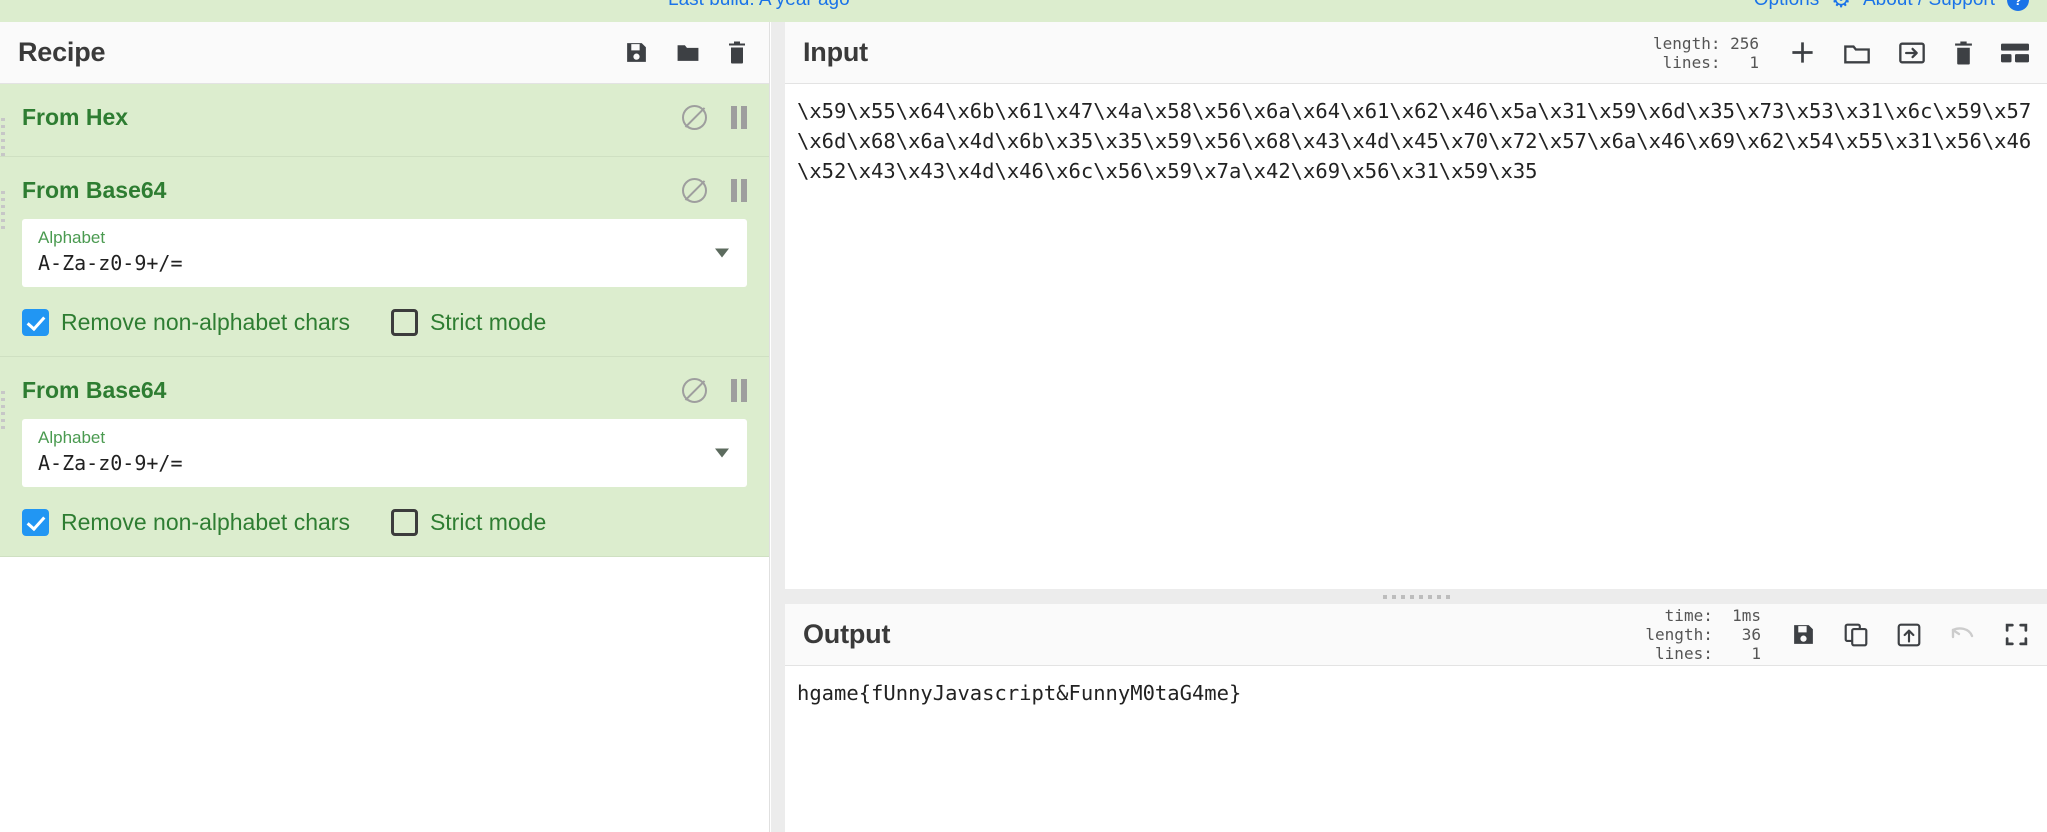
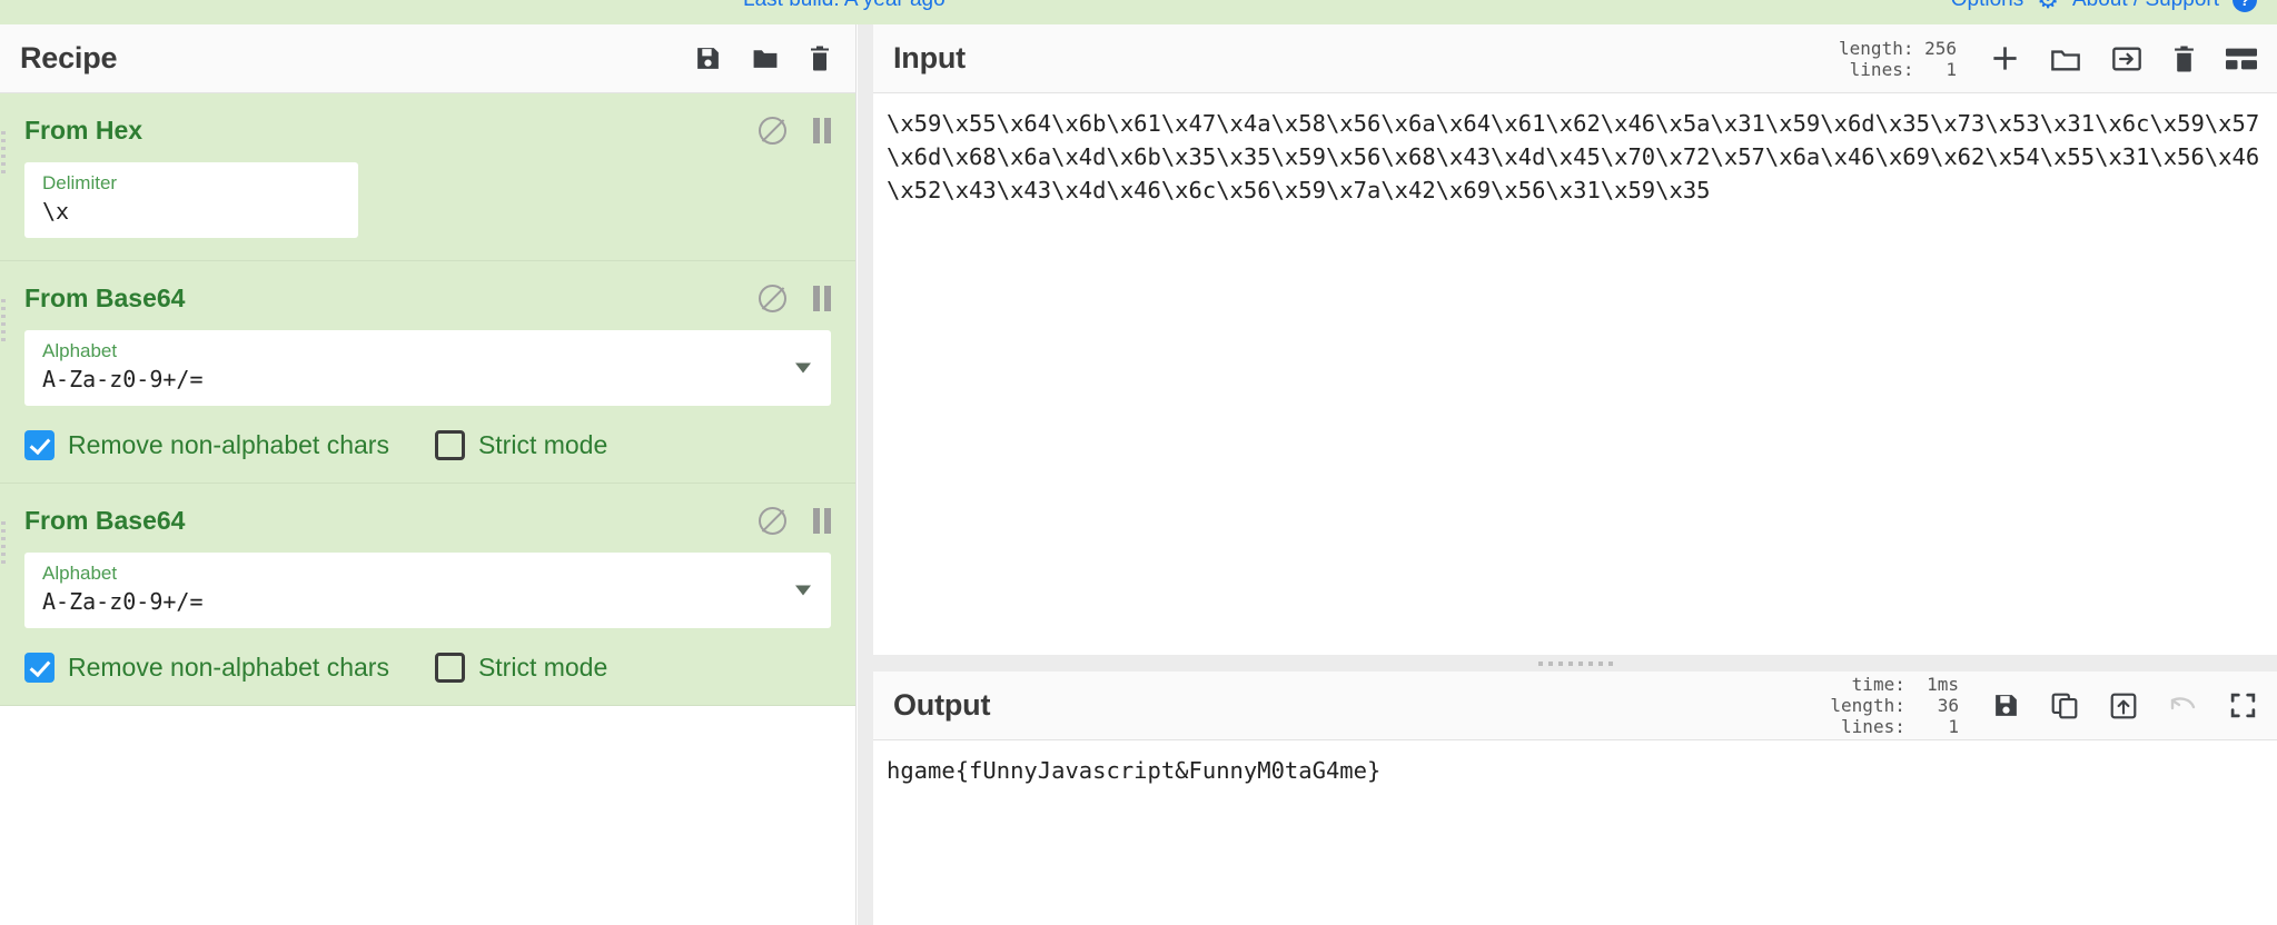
  ?
  Recipe
  From Hex
+ Delimiter
+ \x
  From Base64
  Alphabet
  A-Za-z0-9+/=
  Remove non-alphabet chars
  Strict mode
  From Base64
  Alphabet
  A-Za-z0-9+/=
  Remove non-alphabet chars
  Strict mode
  Input
  length: 256
  lines: 1
  \x59\x55\x64\x6b\x61\x47\x4a\x58\x56\x6a\x64\x61\x62\x46\x5a\x31\x59\x6d\x35\x73\x53\x31\x6c\x59\x57\x6d\x68\x6a\x4d\x6b\x35\x35\x59\x56\x68\x43\x4d\x45\x70\x72\x57\x6a\x46\x69\x62\x54\x55\x31\x56\x46\x52\x43\x43\x4d\x46\x6c\x56\x59\x7a\x42\x69\x56\x31\x59\x35
  Output
  time: 1ms
  length: 36
  lines: 1
  hgame{fUnnyJavascript&FunnyM0taG4me}
